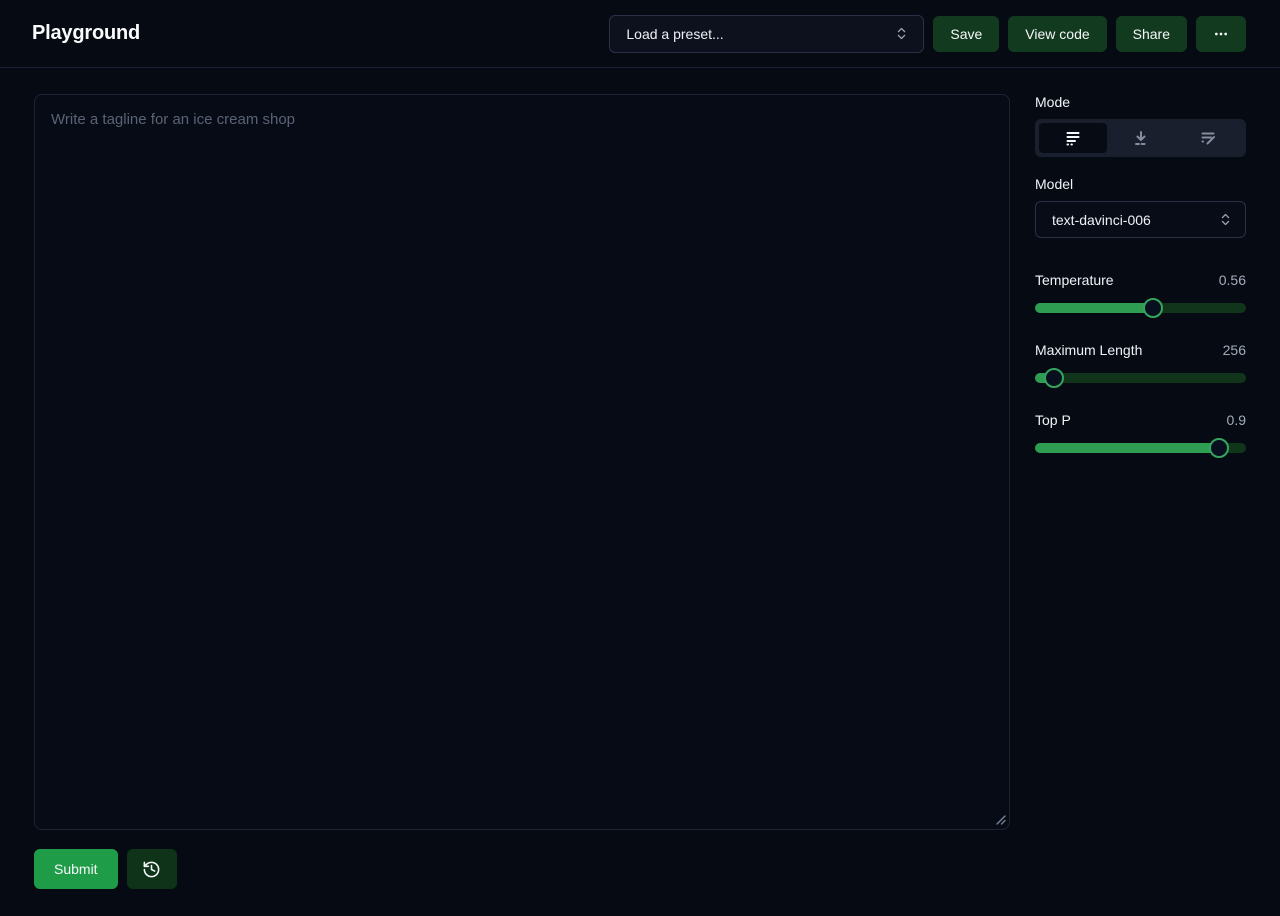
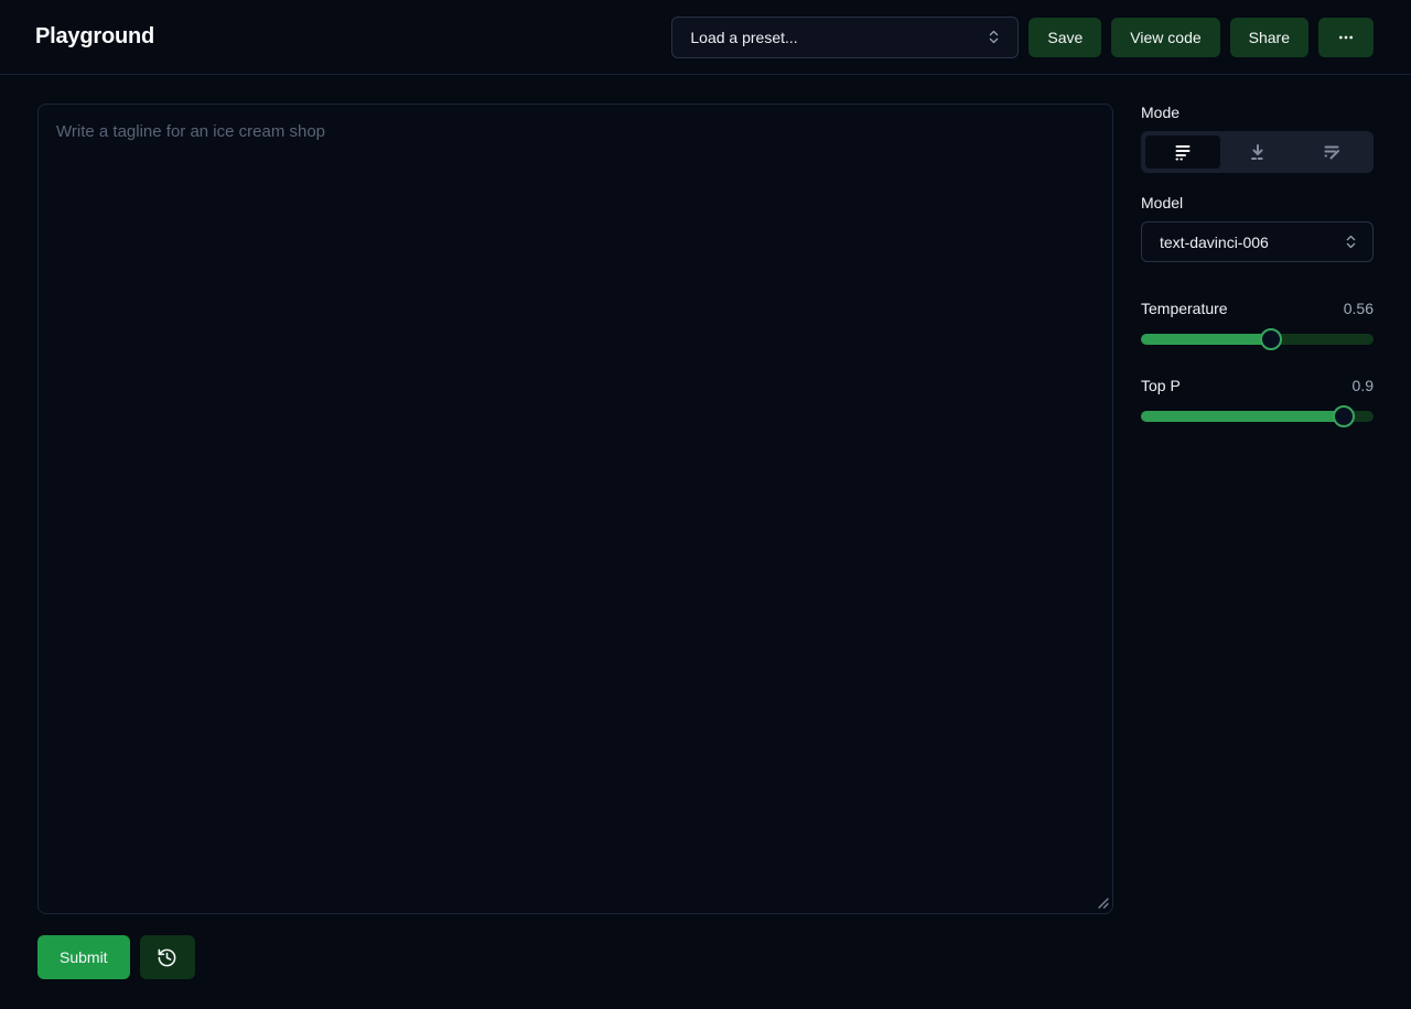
  Playground
  Load a preset...
  Save
  View code
  Share
  Write a tagline for an ice cream shop
  Submit
  Mode
  Model
  text-davinci-006
  Temperature
  0.56
- Maximum Length
- 256
  Top P
  0.9
